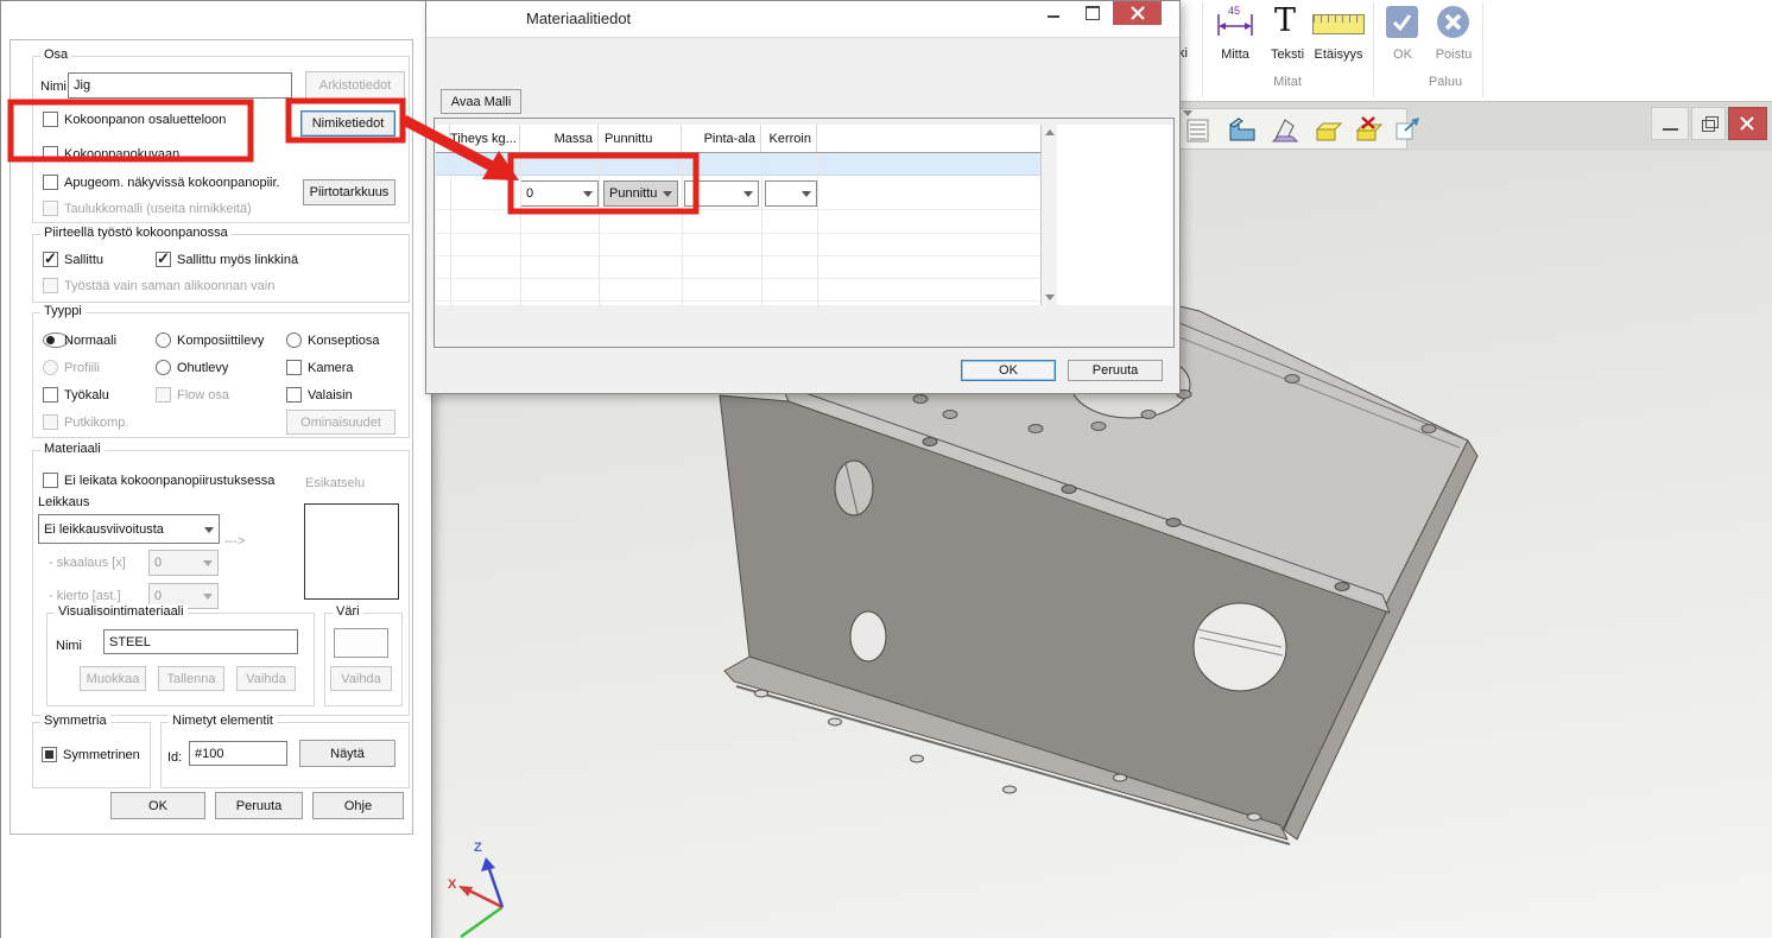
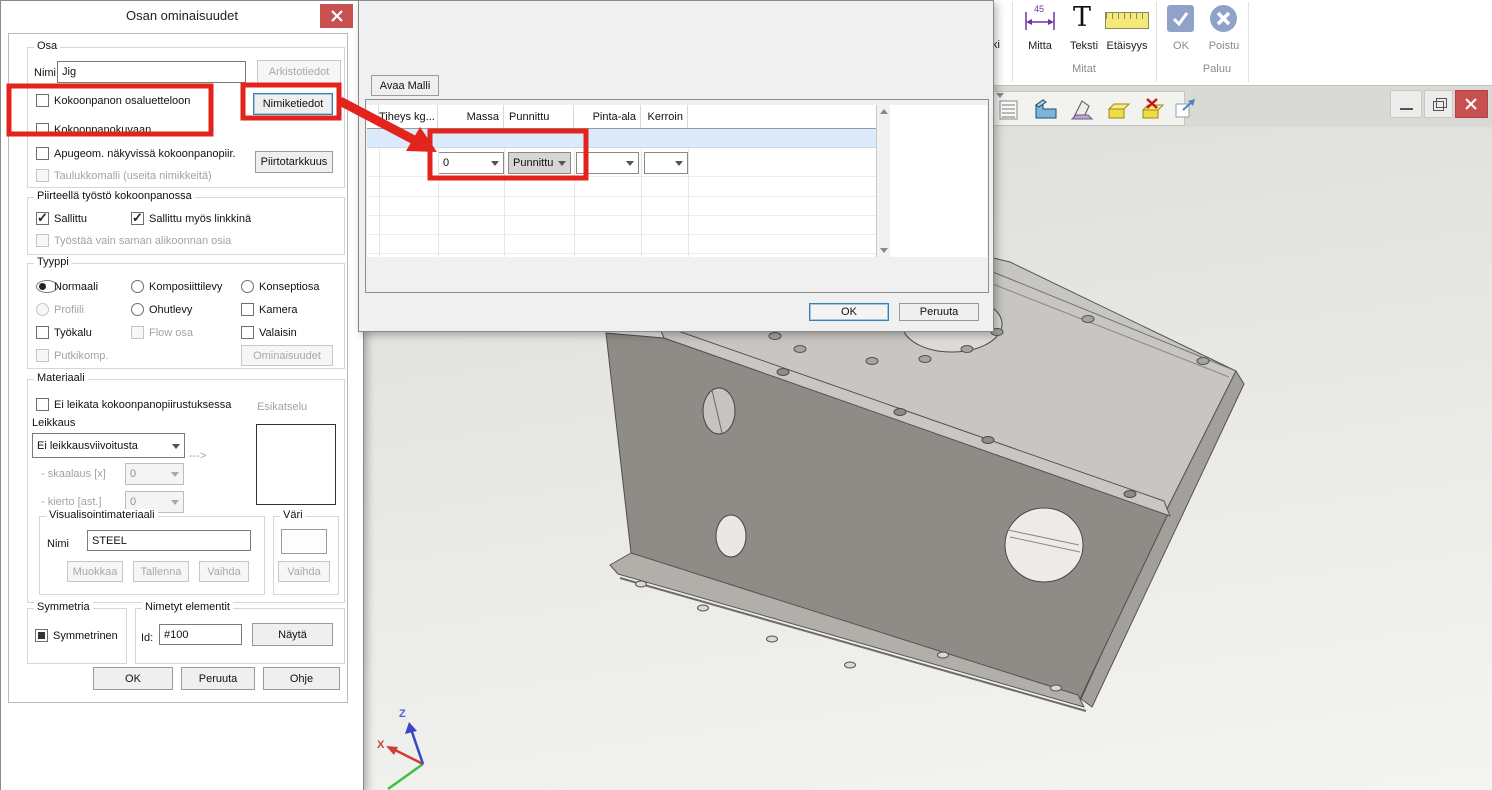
  X
  Z
  ki
  45
  Mitta
  T
  Teksti
  Etäisyys
  Mitat
  OK
  Poistu
  Paluu
+ Osan ominaisuudet
  Osa
  Nimi
  Jig
  Arkistotiedot
  Kokoonpanon osaluetteloon
  Kokoonpanokuvaan
  Nimiketiedot
  Apugeom. näkyvissä kokoonpanopiir.
  Taulukkomalli (useita nimikkeitä)
  Piirtotarkkuus
  Piirteellä työstö kokoonpanossa
  Sallittu
  Sallittu myös linkkinä
- Työstää vain saman alikoonnan vain
+ Työstää vain saman alikoonnan osia
  Tyyppi
  Normaali
  Komposiittilevy
  Konseptiosa
  Profiili
  Ohutlevy
  Kamera
  Työkalu
  Flow osa
  Valaisin
  Putkikomp.
  Ominaisuudet
  Materiaali
  Ei leikata kokoonpanopiirustuksessa
  Esikatselu
  Leikkaus
  Ei leikkausviivoitusta
  --->
  - skaalaus [x]
  0
  - kierto [ast.]
  0
  Visualisointimateriaali
  Nimi
  STEEL
  Muokkaa
  Tallenna
  Vaihda
  Väri
  Vaihda
  Symmetria
  Symmetrinen
  Nimetyt elementit
  Id:
  #100
  Näytä
  OK
  Peruuta
  Ohje
- Materiaalitiedot
  Avaa Malli
  Tiheys kg...
  Massa
  Punnittu
  Pinta-ala
  Kerroin
  0
  Punnittu
  OK
  Peruuta
